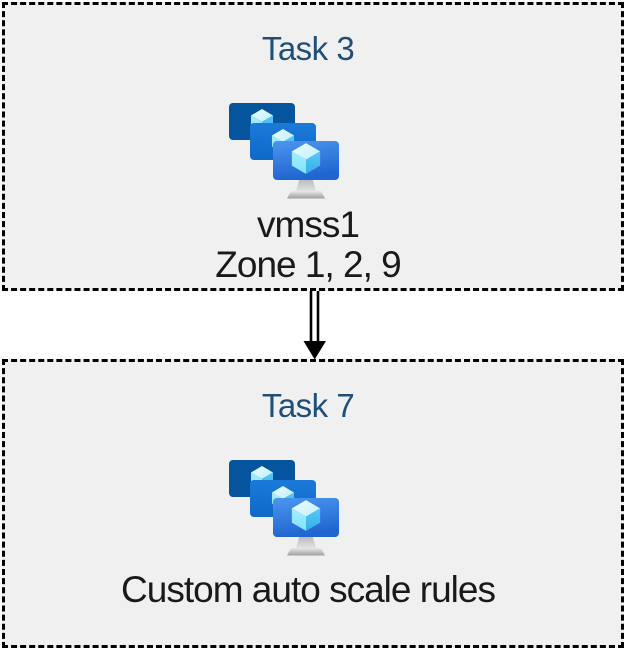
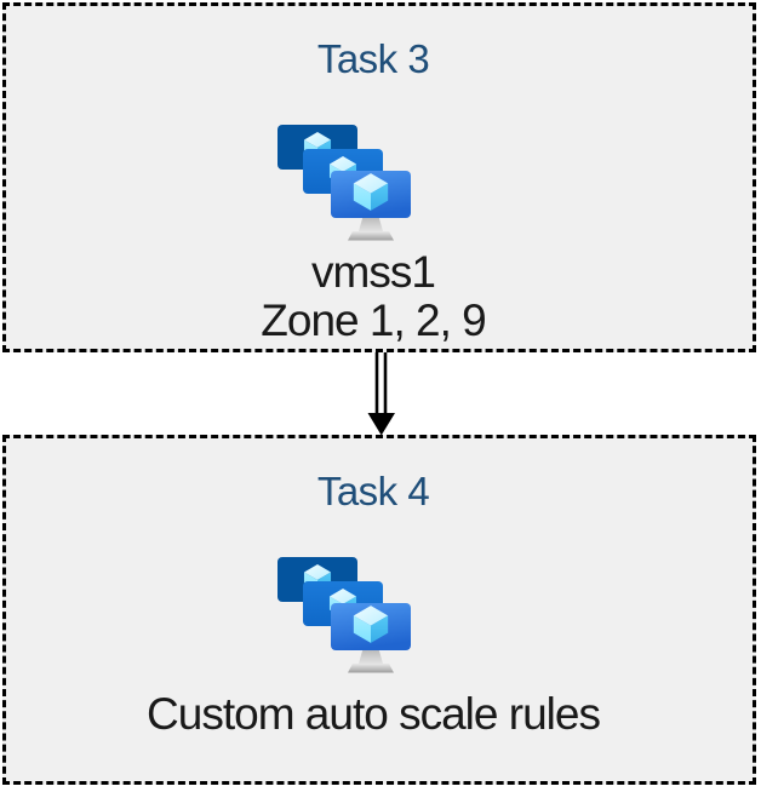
  Task 3
  vmss1
  Zone 1, 2, 9
- Task 7
+ Task 4
  Custom auto scale rules
